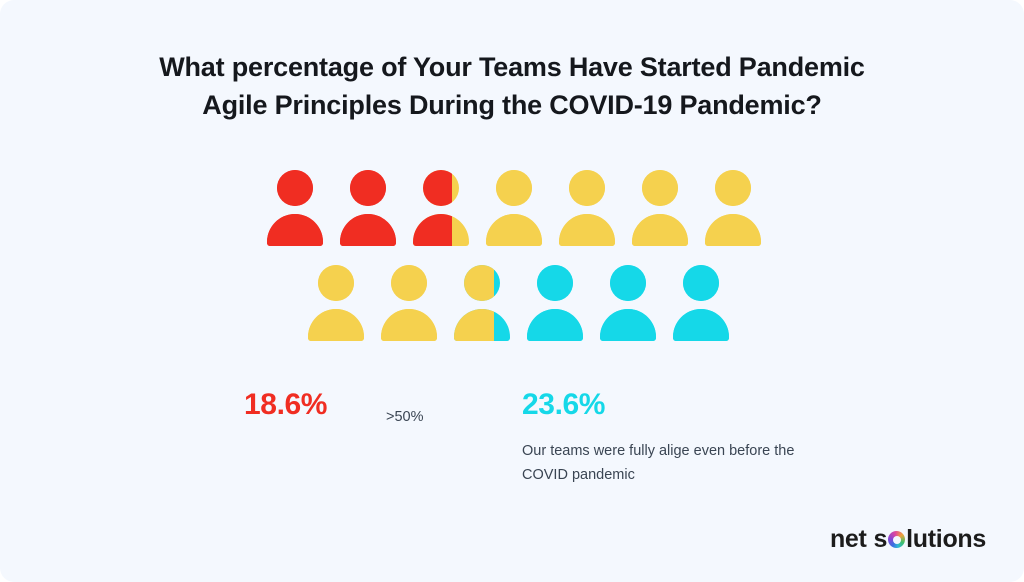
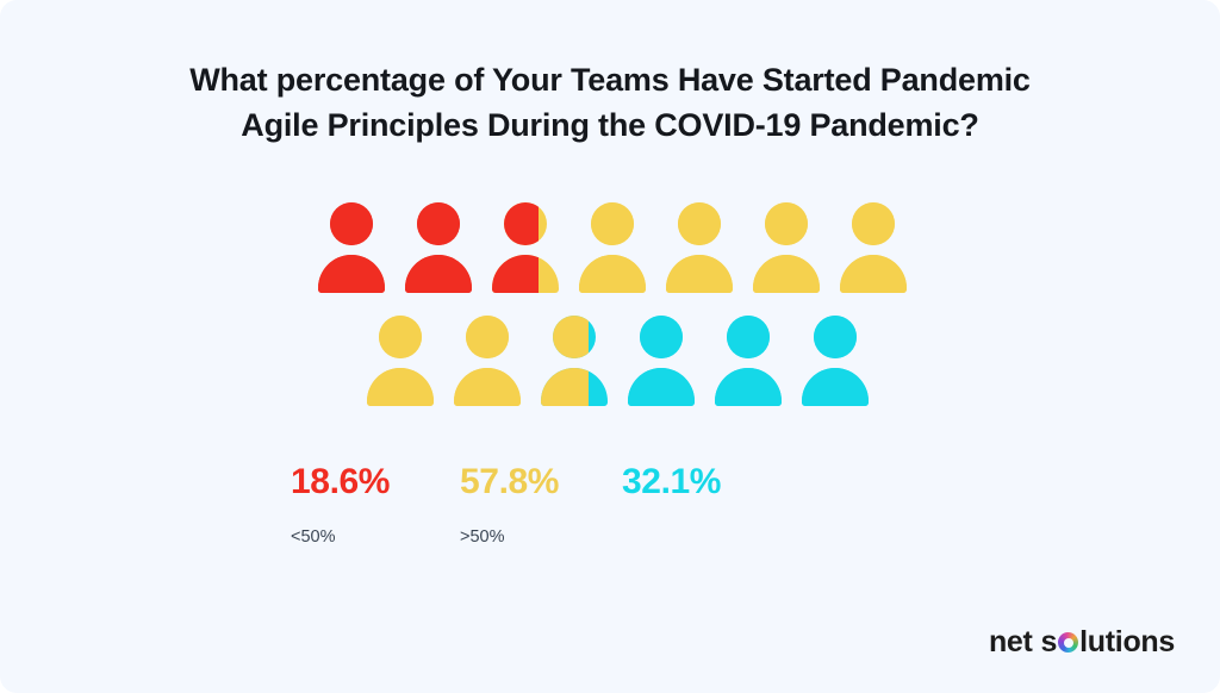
  What percentage of Your Teams Have Started Pandemic
  Agile Principles During the COVID-19 Pandemic?
  18.6%
+ <50%
+ 57.8%
  >50%
- 23.6%
+ 32.1%
- Our teams were fully alige even before the COVID pandemic
  net
  s
  lutions
